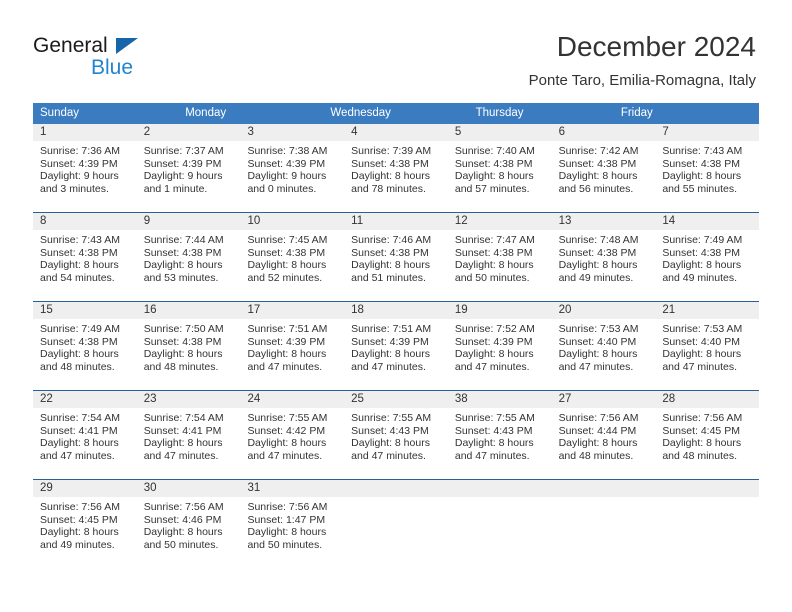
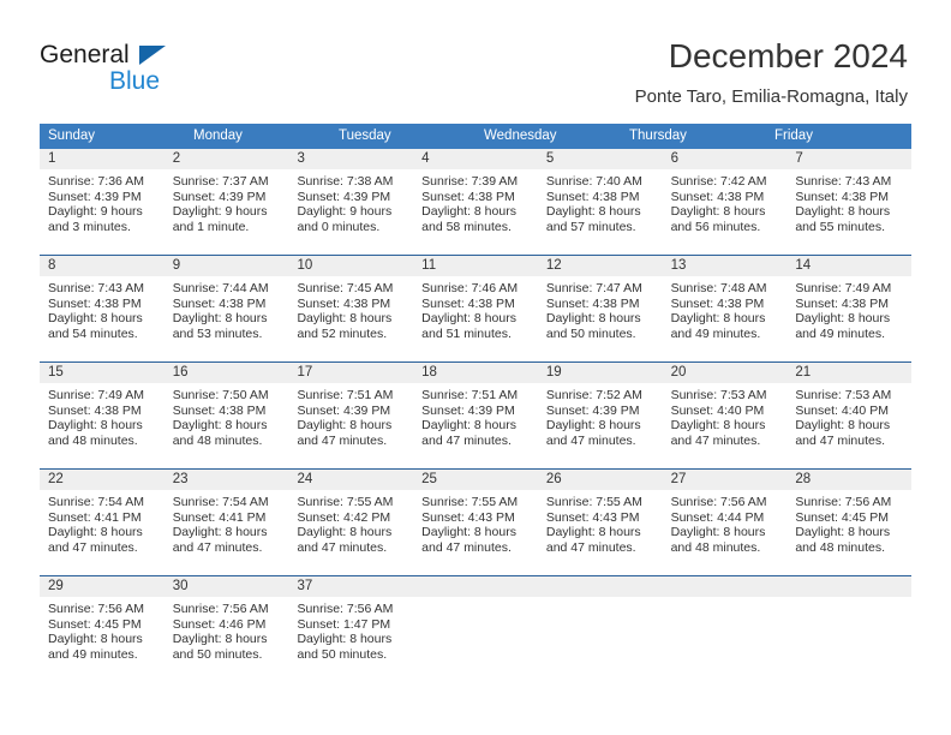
  General
  Blue
  December 2024
  Ponte Taro, Emilia-Romagna, Italy
  Sunday
  Monday
+ Tuesday
  Wednesday
  Thursday
  Friday
  1
  Sunrise: 7:36 AM
  Sunset: 4:39 PM
  Daylight: 9 hours
  and 3 minutes.
  2
  Sunrise: 7:37 AM
  Sunset: 4:39 PM
  Daylight: 9 hours
  and 1 minute.
  3
  Sunrise: 7:38 AM
  Sunset: 4:39 PM
  Daylight: 9 hours
  and 0 minutes.
  4
  Sunrise: 7:39 AM
  Sunset: 4:38 PM
  Daylight: 8 hours
- and 78 minutes.
+ and 58 minutes.
  5
  Sunrise: 7:40 AM
  Sunset: 4:38 PM
  Daylight: 8 hours
  and 57 minutes.
  6
  Sunrise: 7:42 AM
  Sunset: 4:38 PM
  Daylight: 8 hours
  and 56 minutes.
  7
  Sunrise: 7:43 AM
  Sunset: 4:38 PM
  Daylight: 8 hours
  and 55 minutes.
  8
  Sunrise: 7:43 AM
  Sunset: 4:38 PM
  Daylight: 8 hours
  and 54 minutes.
  9
  Sunrise: 7:44 AM
  Sunset: 4:38 PM
  Daylight: 8 hours
  and 53 minutes.
  10
  Sunrise: 7:45 AM
  Sunset: 4:38 PM
  Daylight: 8 hours
  and 52 minutes.
  11
  Sunrise: 7:46 AM
  Sunset: 4:38 PM
  Daylight: 8 hours
  and 51 minutes.
  12
  Sunrise: 7:47 AM
  Sunset: 4:38 PM
  Daylight: 8 hours
  and 50 minutes.
  13
  Sunrise: 7:48 AM
  Sunset: 4:38 PM
  Daylight: 8 hours
  and 49 minutes.
  14
  Sunrise: 7:49 AM
  Sunset: 4:38 PM
  Daylight: 8 hours
  and 49 minutes.
  15
  Sunrise: 7:49 AM
  Sunset: 4:38 PM
  Daylight: 8 hours
  and 48 minutes.
  16
  Sunrise: 7:50 AM
  Sunset: 4:38 PM
  Daylight: 8 hours
  and 48 minutes.
  17
  Sunrise: 7:51 AM
  Sunset: 4:39 PM
  Daylight: 8 hours
  and 47 minutes.
  18
  Sunrise: 7:51 AM
  Sunset: 4:39 PM
  Daylight: 8 hours
  and 47 minutes.
  19
  Sunrise: 7:52 AM
  Sunset: 4:39 PM
  Daylight: 8 hours
  and 47 minutes.
  20
  Sunrise: 7:53 AM
  Sunset: 4:40 PM
  Daylight: 8 hours
  and 47 minutes.
  21
  Sunrise: 7:53 AM
  Sunset: 4:40 PM
  Daylight: 8 hours
  and 47 minutes.
  22
  Sunrise: 7:54 AM
  Sunset: 4:41 PM
  Daylight: 8 hours
  and 47 minutes.
  23
  Sunrise: 7:54 AM
  Sunset: 4:41 PM
  Daylight: 8 hours
  and 47 minutes.
  24
  Sunrise: 7:55 AM
  Sunset: 4:42 PM
  Daylight: 8 hours
  and 47 minutes.
  25
  Sunrise: 7:55 AM
  Sunset: 4:43 PM
  Daylight: 8 hours
  and 47 minutes.
- 38
+ 26
  Sunrise: 7:55 AM
  Sunset: 4:43 PM
  Daylight: 8 hours
  and 47 minutes.
  27
  Sunrise: 7:56 AM
  Sunset: 4:44 PM
  Daylight: 8 hours
  and 48 minutes.
  28
  Sunrise: 7:56 AM
  Sunset: 4:45 PM
  Daylight: 8 hours
  and 48 minutes.
  29
  Sunrise: 7:56 AM
  Sunset: 4:45 PM
  Daylight: 8 hours
  and 49 minutes.
  30
  Sunrise: 7:56 AM
  Sunset: 4:46 PM
  Daylight: 8 hours
  and 50 minutes.
- 31
+ 37
  Sunrise: 7:56 AM
  Sunset: 1:47 PM
  Daylight: 8 hours
  and 50 minutes.
